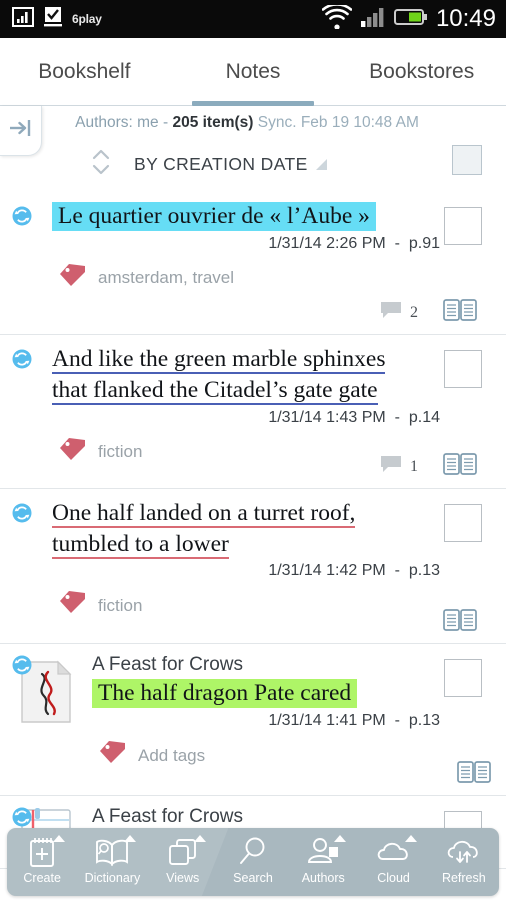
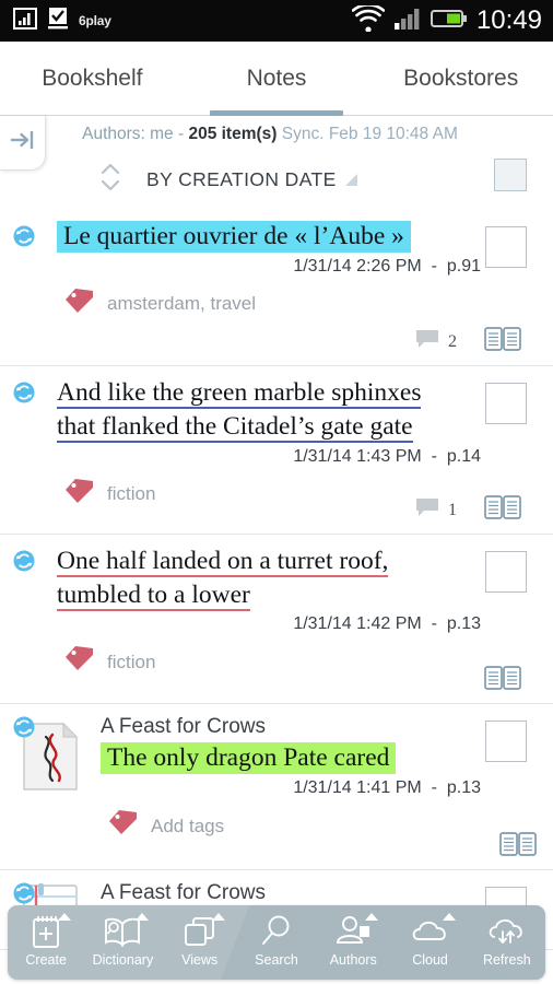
  6play
  10:49
  Bookshelf
  Notes
  Bookstores
  Authors: me - 205 item(s) Sync. Feb 19 10:48 AM
  BY CREATION DATE
  Le quartier ouvrier de « l’Aube »
  1/31/14 2:26 PM - p.91
  amsterdam, travel
  2
  And like the green marble sphinxes
  that flanked the Citadel’s gate gate
  1/31/14 1:43 PM - p.14
  fiction
  1
  One half landed on a turret roof,
  tumbled to a lower
  1/31/14 1:42 PM - p.13
  fiction
  A Feast for Crows
- The half dragon Pate cared
+ The only dragon Pate cared
  1/31/14 1:41 PM - p.13
  Add tags
  A Feast for Crows
  Create
  Dictionary
  Views
  Search
  Authors
  Cloud
  Refresh
